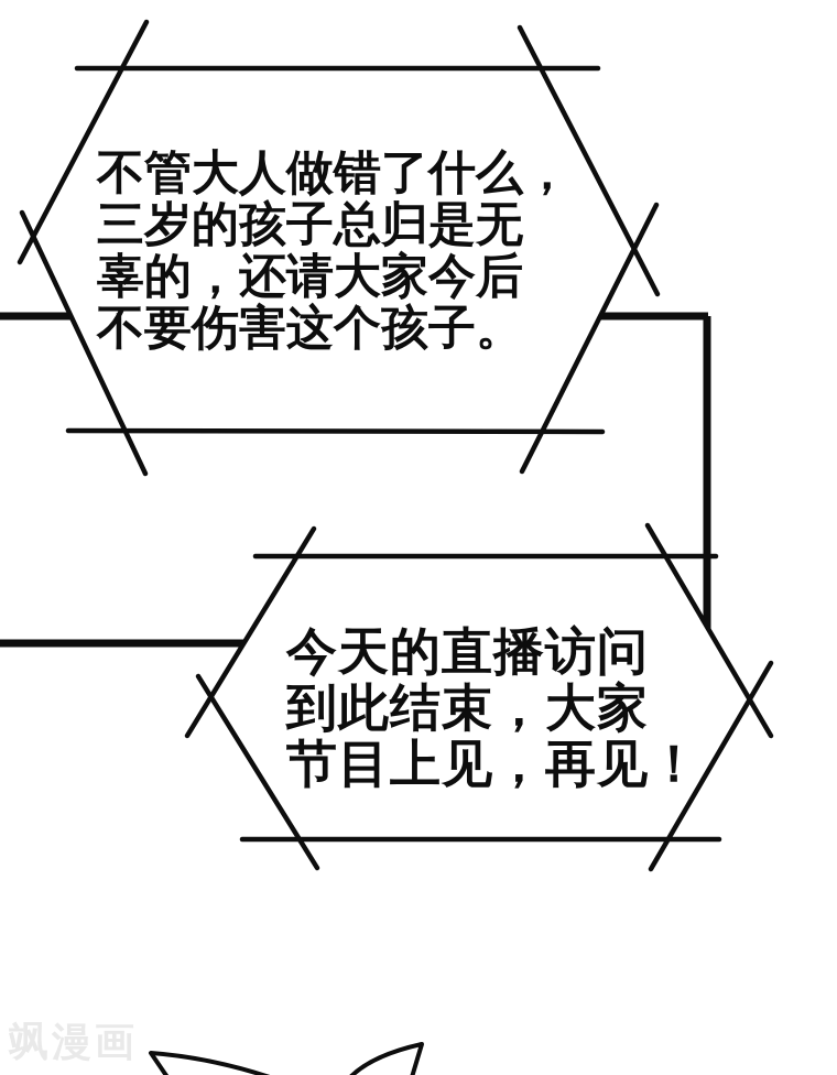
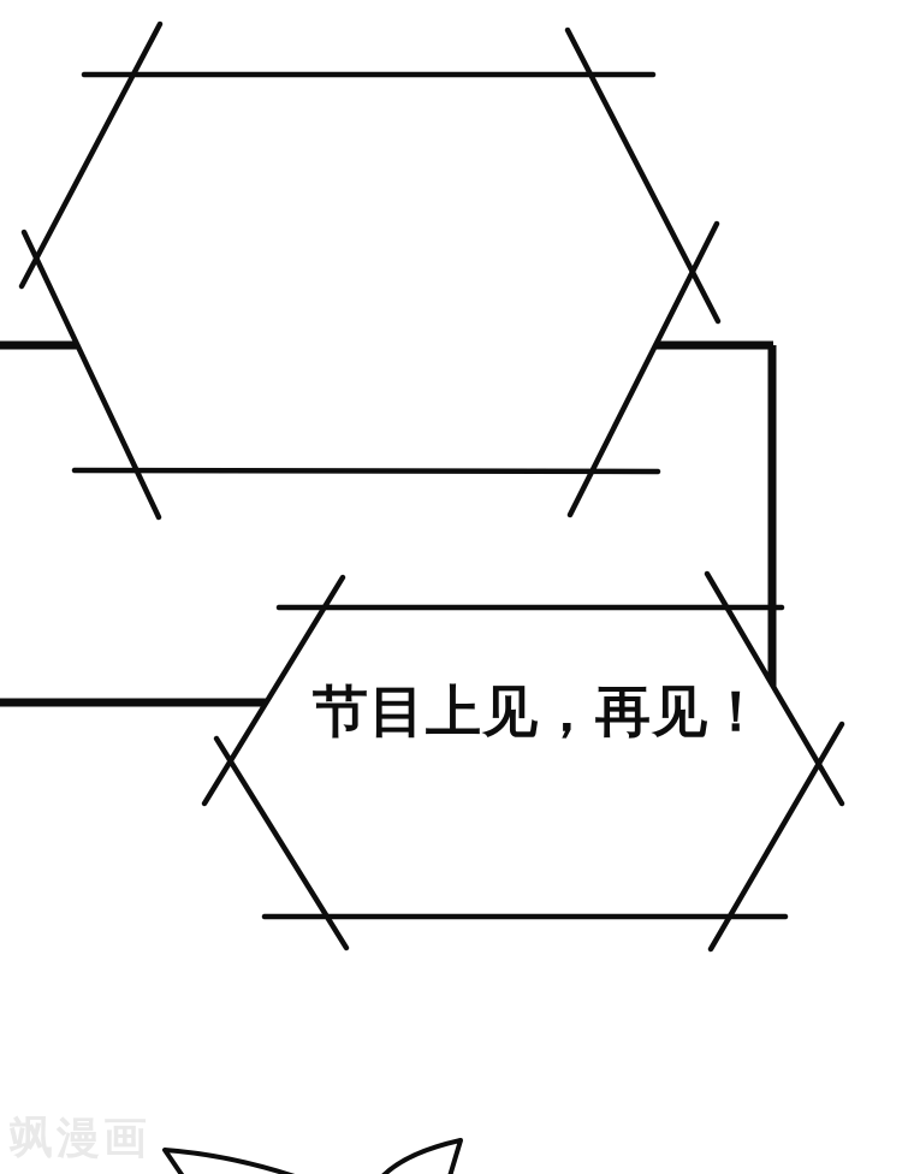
- 不管大人做错了什么，
- 三岁的孩子总归是无
- 辜的，还请大家今后
- 不要伤害这个孩子。
- 今天的直播访问
- 到此结束，大家
  节目上见，再见！
